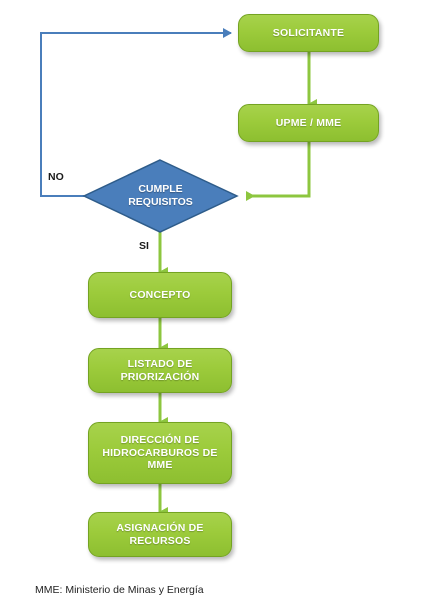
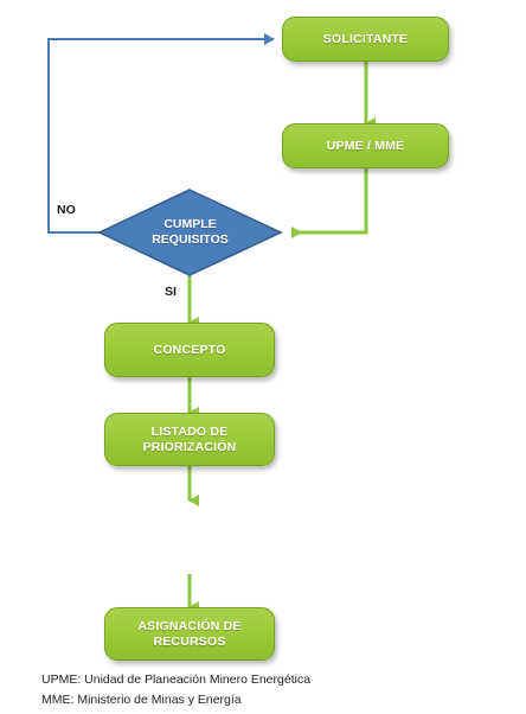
  SOLICITANTE
  UPME / MME
  CUMPLE
  REQUISITOS
  NO
  SI
  CONCEPTO
  LISTADO DE
  PRIORIZACIÓN
- DIRECCIÓN DE
- HIDROCARBUROS DE
- MME
  ASIGNACIÓN DE
  RECURSOS
+ UPME: Unidad de Planeación Minero Energética
  MME: Ministerio de Minas y Energía
